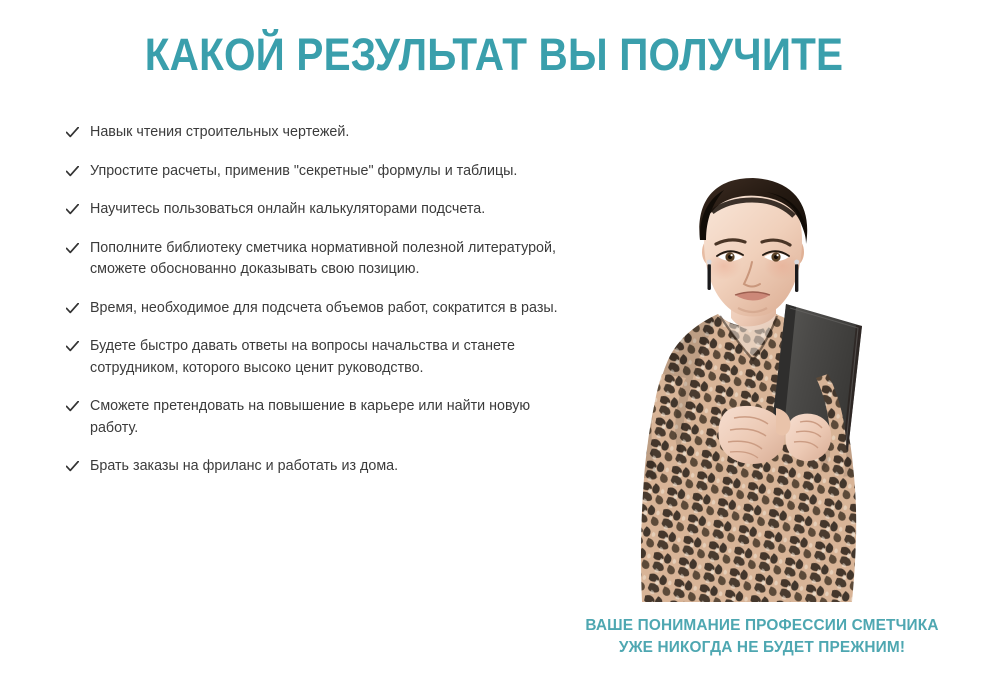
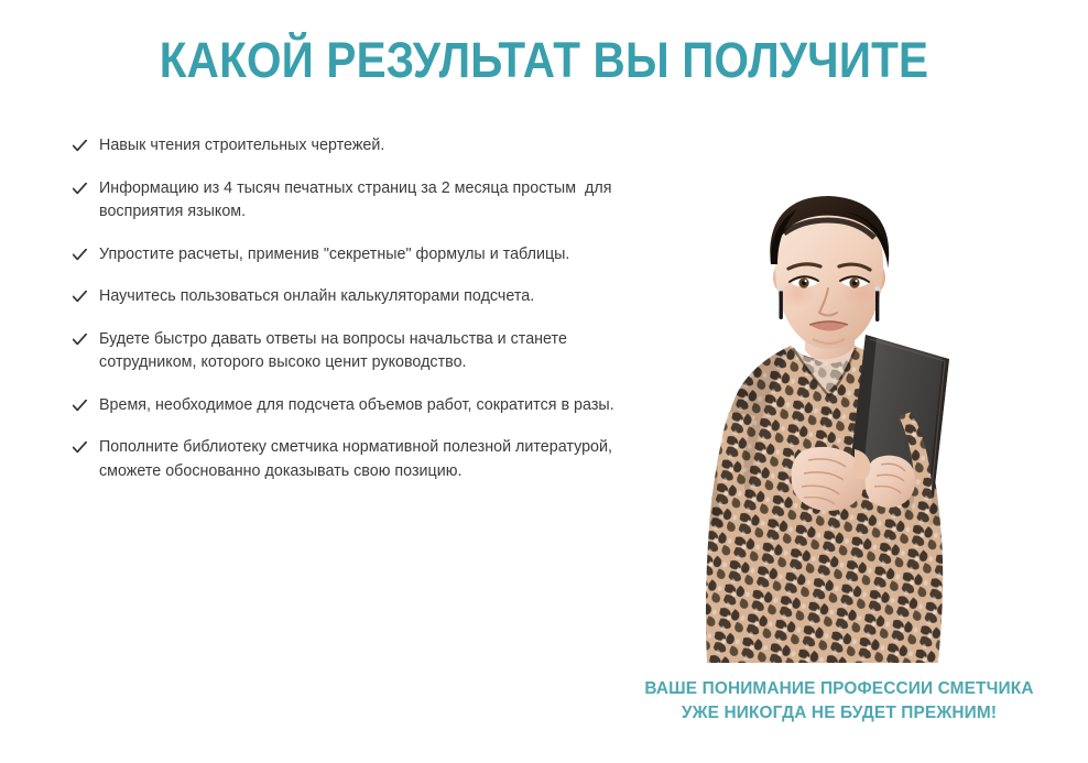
  КАКОЙ РЕЗУЛЬТАТ ВЫ ПОЛУЧИТЕ
  Навык чтения строительных чертежей.
+ Информацию из 4 тысяч печатных страниц за 2 месяца простым для восприятия языком.
  Упростите расчеты, применив "секретные" формулы и таблицы.
  Научитесь пользоваться онлайн калькуляторами подсчета.
- Пополните библиотеку сметчика нормативной полезной литературой, сможете обоснованно доказывать свою позицию.
+ Будете быстро давать ответы на вопросы начальства и станете сотрудником, которого высоко ценит руководство.
  Время, необходимое для подсчета объемов работ, сократится в разы.
- Будете быстро давать ответы на вопросы начальства и станете сотрудником, которого высоко ценит руководство.
+ Пополните библиотеку сметчика нормативной полезной литературой, сможете обоснованно доказывать свою позицию.
- Сможете претендовать на повышение в карьере или найти новую работу.
- Брать заказы на фриланс и работать из дома.
  ВАШЕ ПОНИМАНИЕ ПРОФЕССИИ СМЕТЧИКА
  УЖЕ НИКОГДА НЕ БУДЕТ ПРЕЖНИМ!
